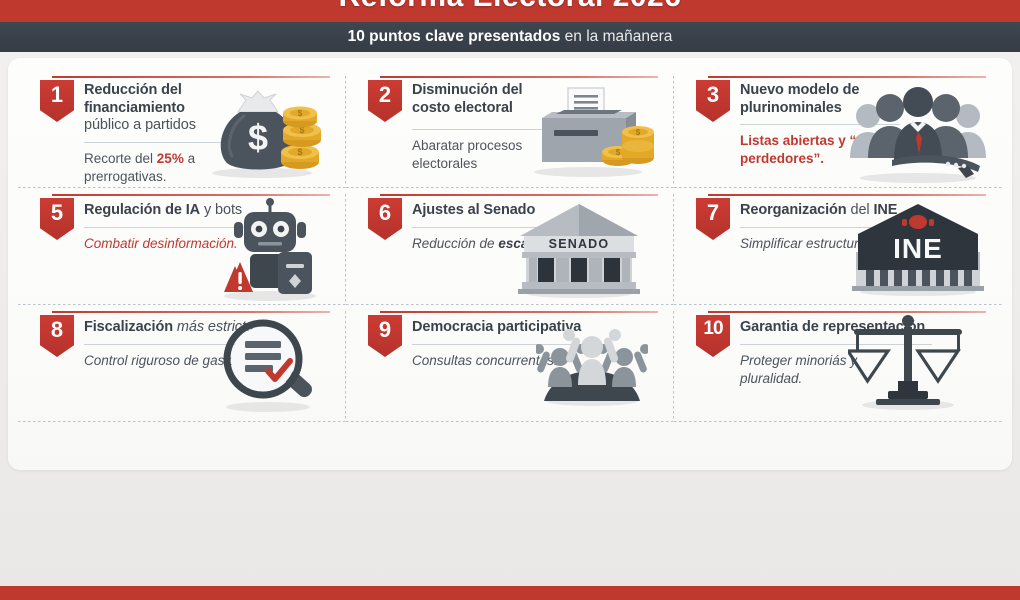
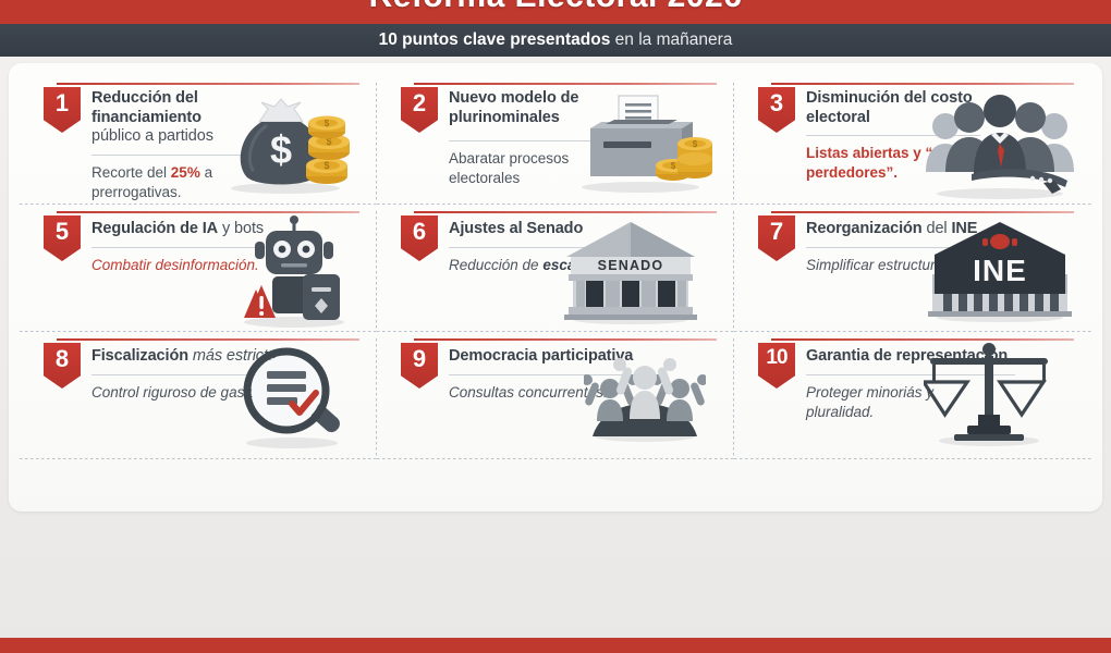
  10 puntos clave presentados en la mañanera
  1
  Reducción del financiamiento público a partidos
  Recorte del 25% a prerrogativas.
  $
  $
  $
  $
  2
- Disminución del costo electoral
+ Nuevo modelo de plurinominales
  Abaratar procesos electorales
  $
  $
  3
- Nuevo modelo de plurinominales
+ Disminución del costo electoral
  Listas abiertas y “ perdedores”.
  5
  Regulación de IA y bots
  Combatir desinformación.
  6
  Ajustes al Senado
  Reducción de esc
  SENADO
  7
  Reorganización del INE
  Simplificar estructur
  INE
  8
  Fiscalización más estric
  Control riguroso de gas
  9
  Democracia participativa
  Consultas concurrents
  10
  Garantia de representacón
  Proteger minoriás pluralidad.
